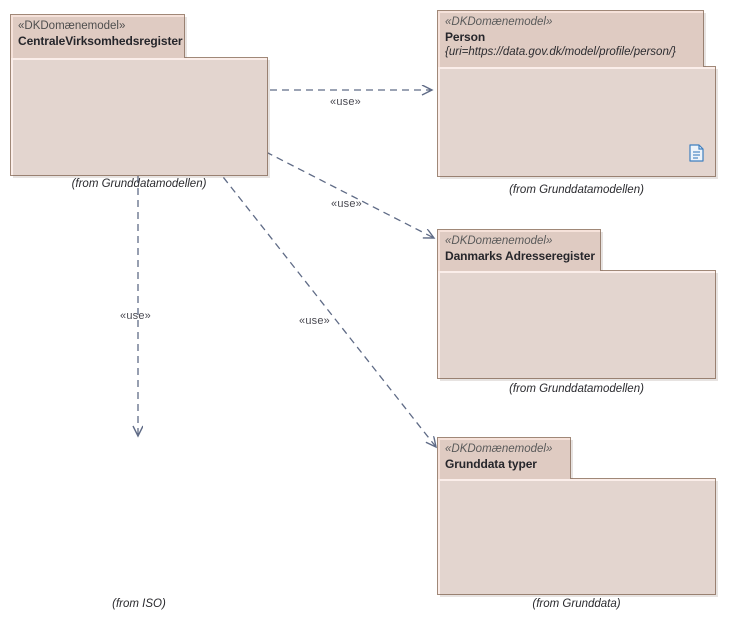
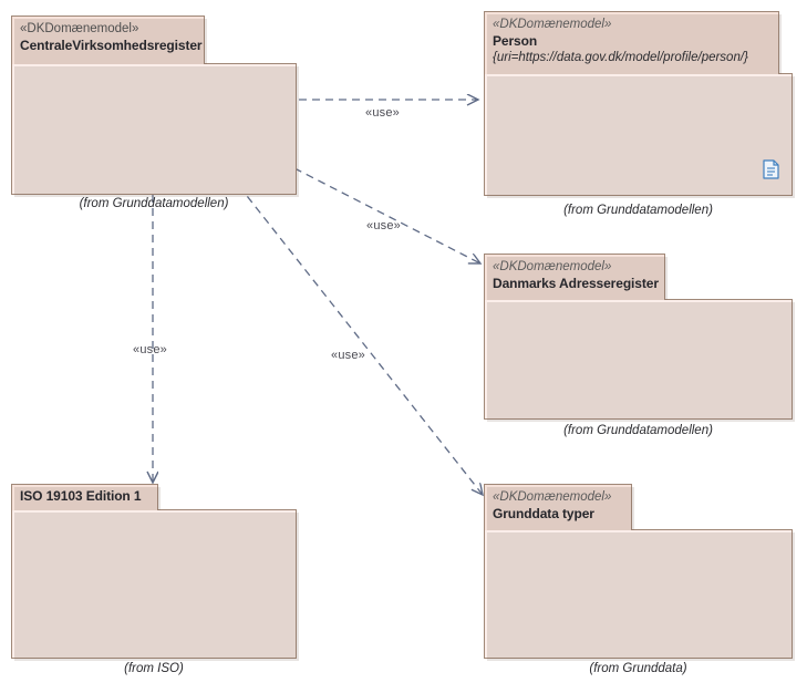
  «use»
  «use»
  «use»
  «use»
  «DKDomænemodel»
  CentraleVirksomhedsregister
  (from Grunddatamodellen)
  «DKDomænemodel»
  Person
  {uri=https://data.gov.dk/model/profile/person/}
  (from Grunddatamodellen)
  «DKDomænemodel»
  Danmarks Adresseregister
  (from Grunddatamodellen)
+ ISO 19103 Edition 1
  (from ISO)
  «DKDomænemodel»
  Grunddata typer
  (from Grunddata)
